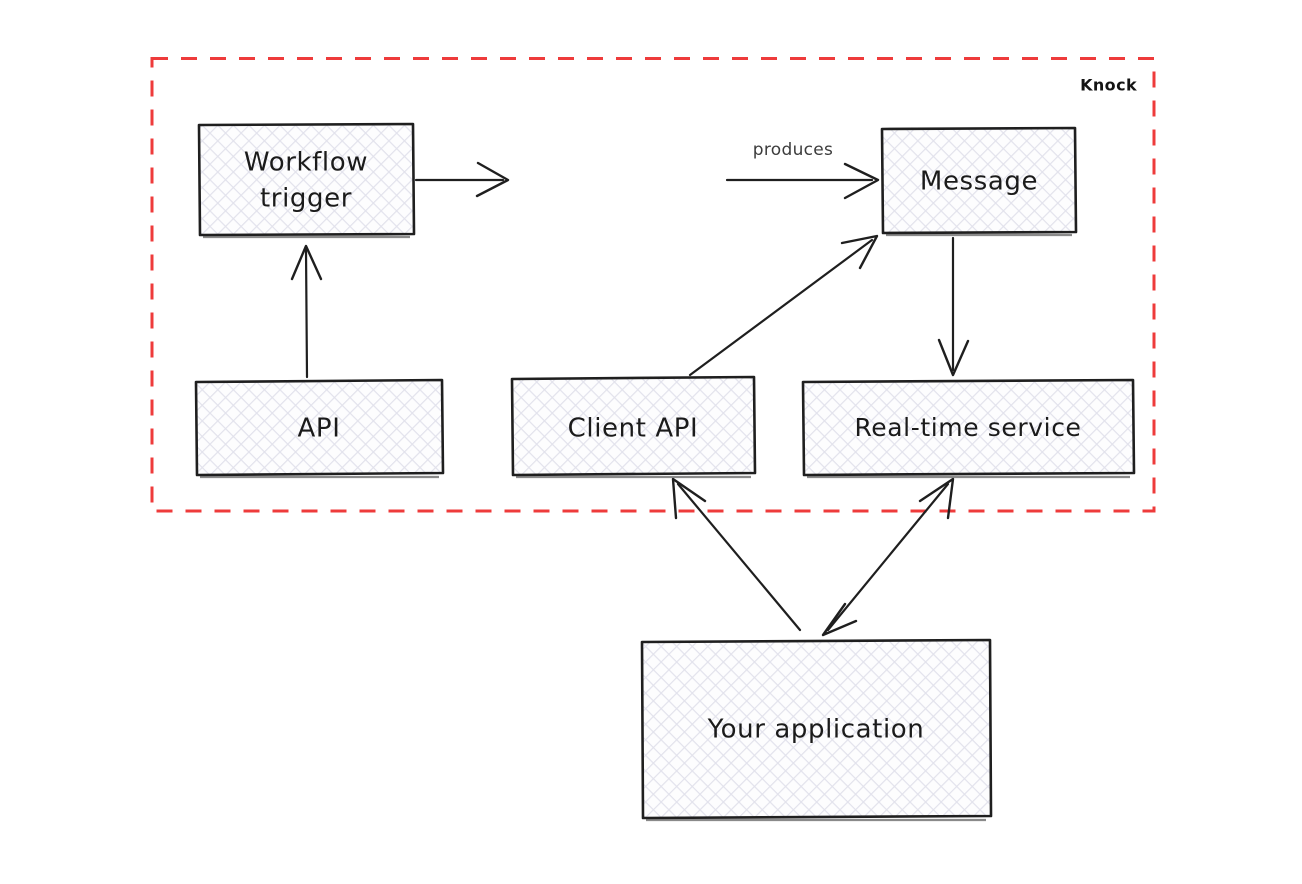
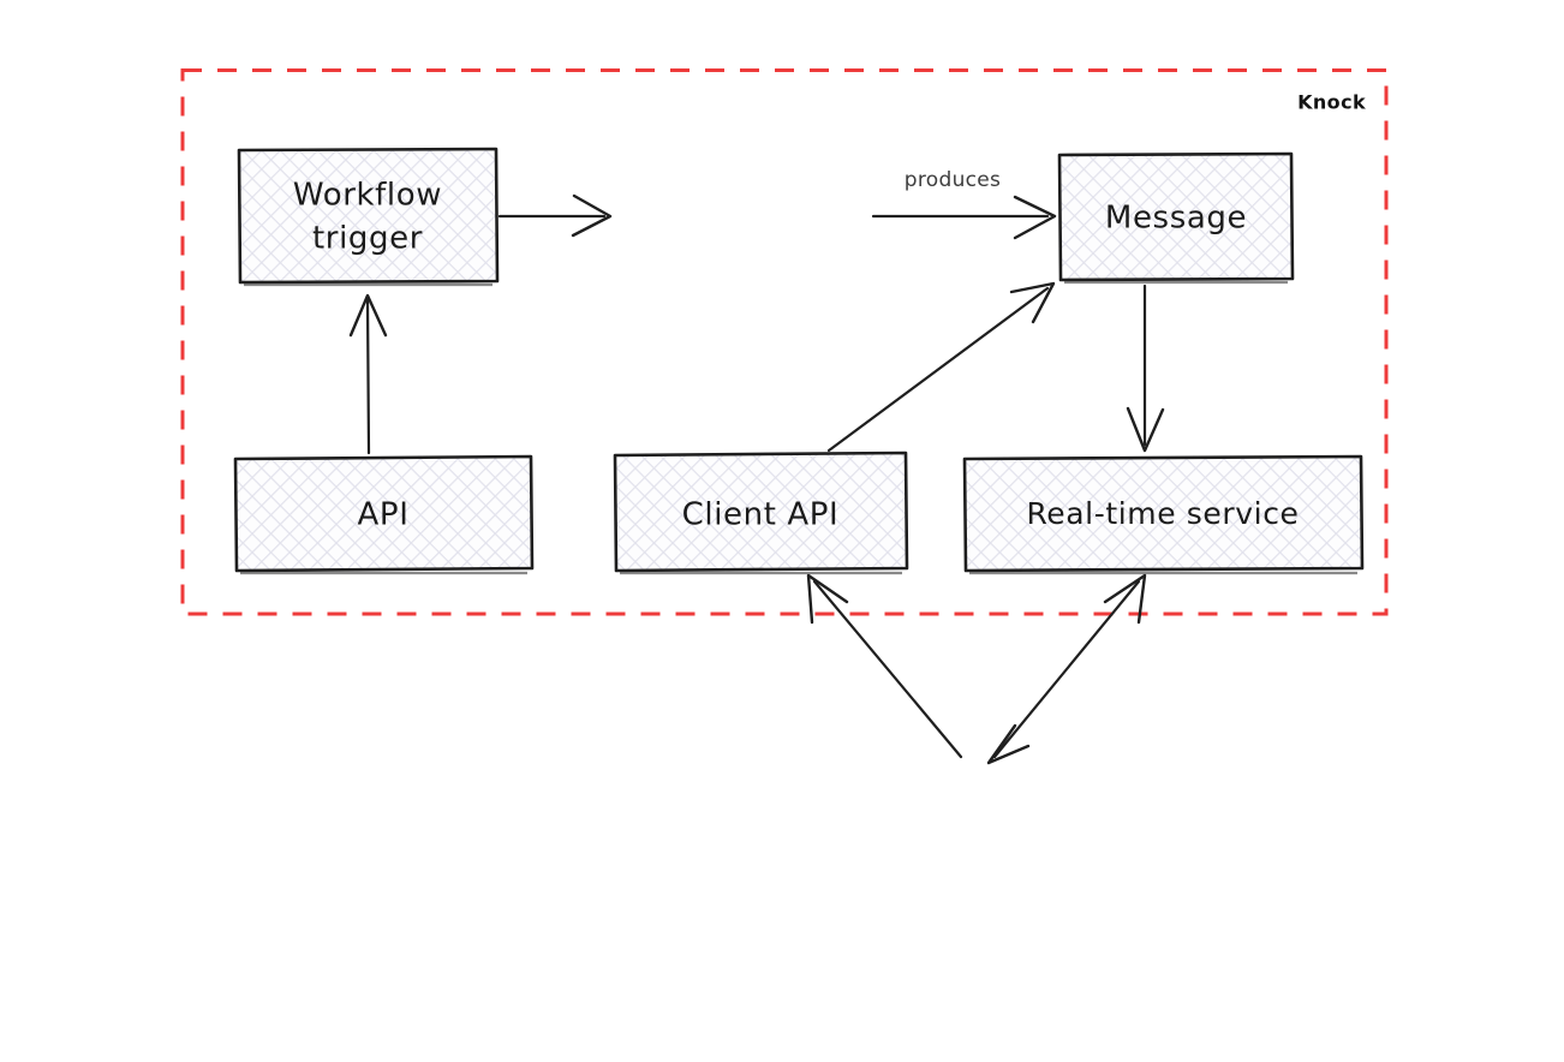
  Knock
  Workflow
  trigger
  Message
  API
  Client API
  Real-time service
- Your application
  produces
